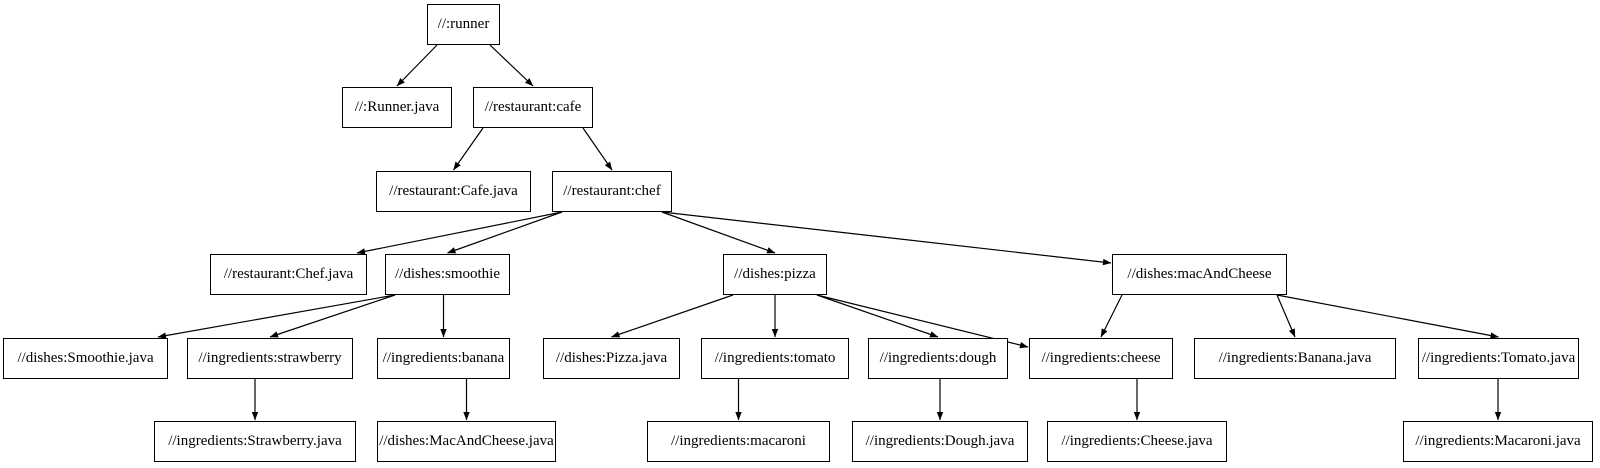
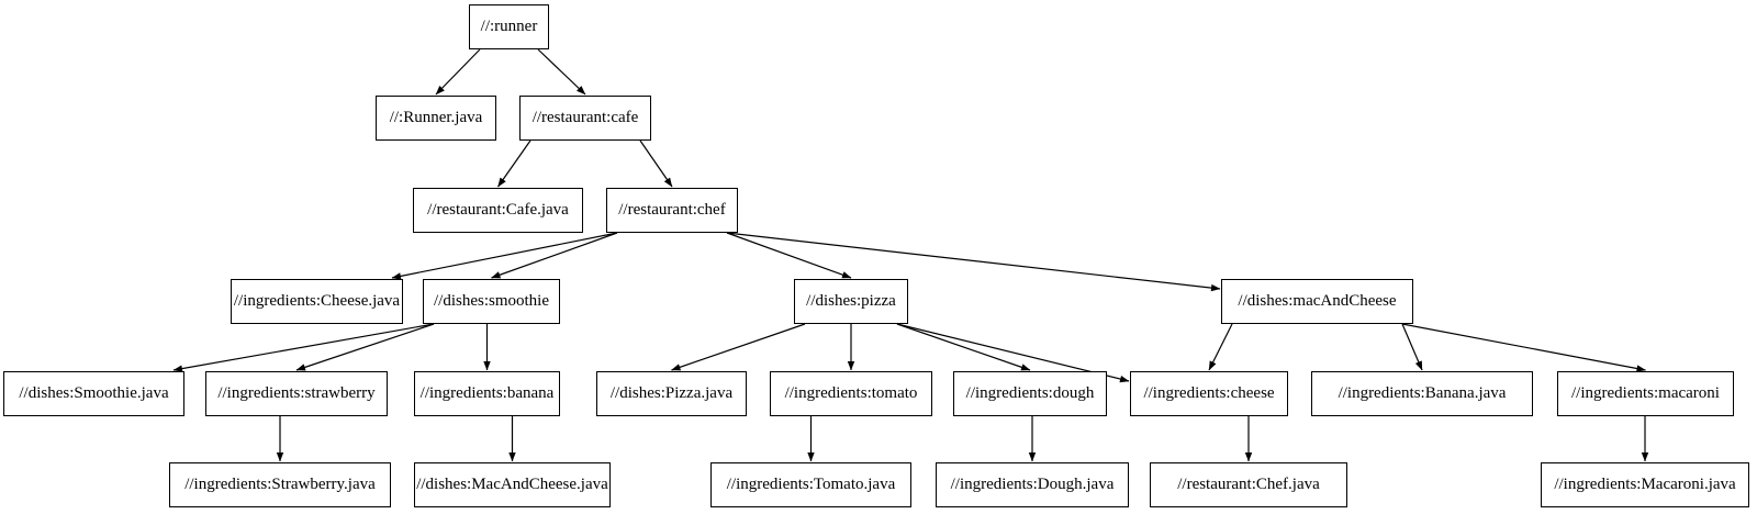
  //:runner
  //:Runner.java
  //restaurant:cafe
  //restaurant:Cafe.java
  //restaurant:chef
- //restaurant:Chef.java
+ //ingredients:Cheese.java
  //dishes:smoothie
  //dishes:pizza
  //dishes:macAndCheese
  //dishes:Smoothie.java
  //ingredients:strawberry
  //ingredients:banana
  //dishes:Pizza.java
  //ingredients:tomato
  //ingredients:dough
  //ingredients:cheese
  //ingredients:Banana.java
- //ingredients:Tomato.java
+ //ingredients:macaroni
  //ingredients:Strawberry.java
  //dishes:MacAndCheese.java
- //ingredients:macaroni
+ //ingredients:Tomato.java
  //ingredients:Dough.java
- //ingredients:Cheese.java
+ //restaurant:Chef.java
  //ingredients:Macaroni.java
